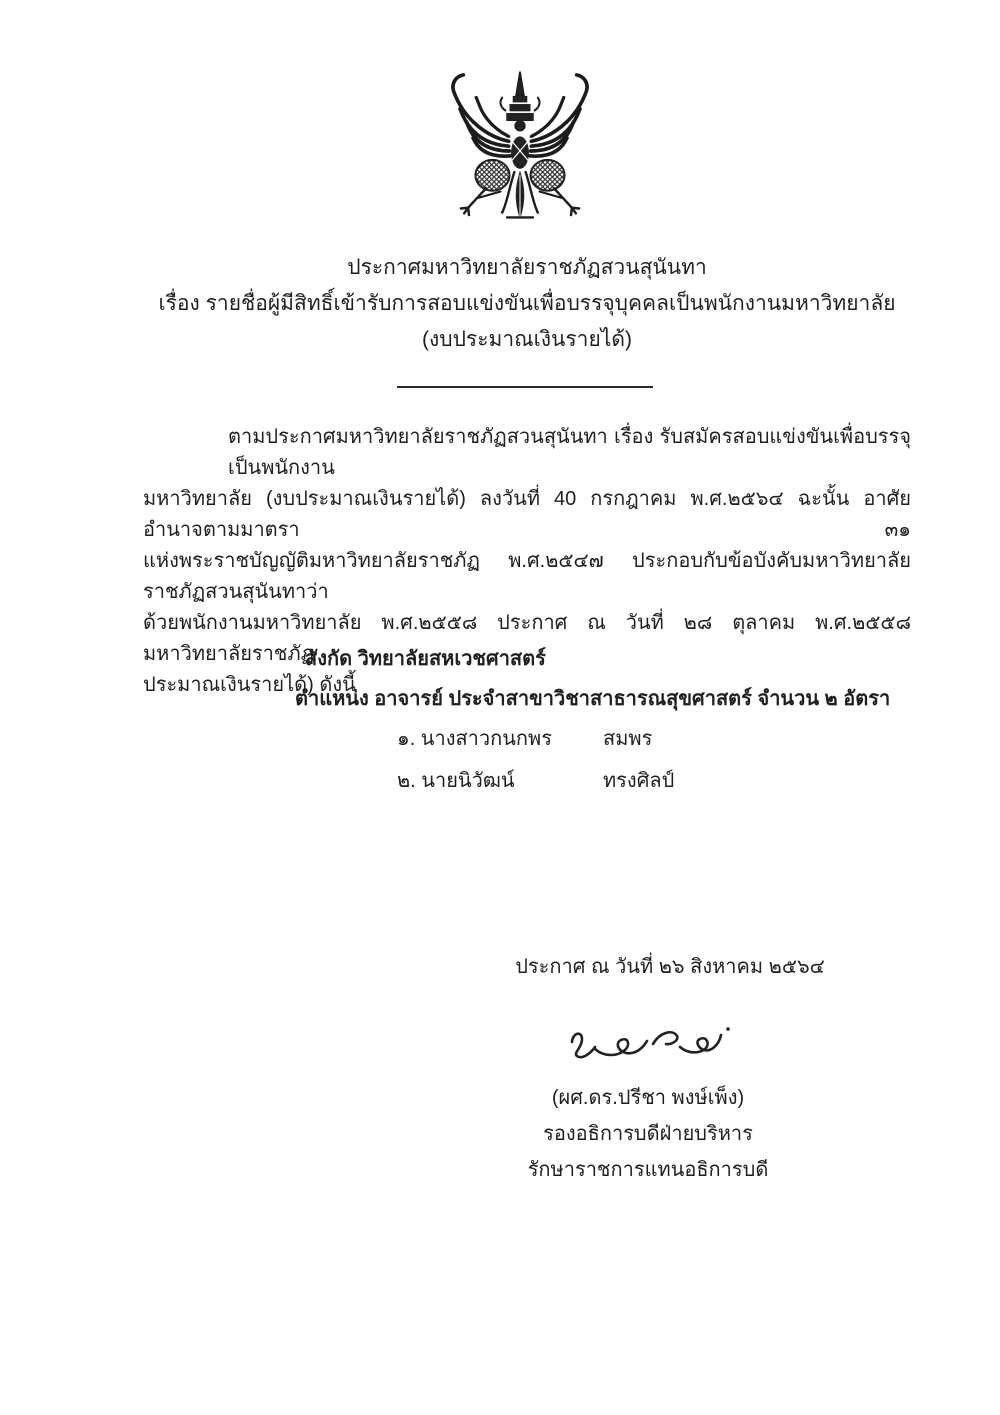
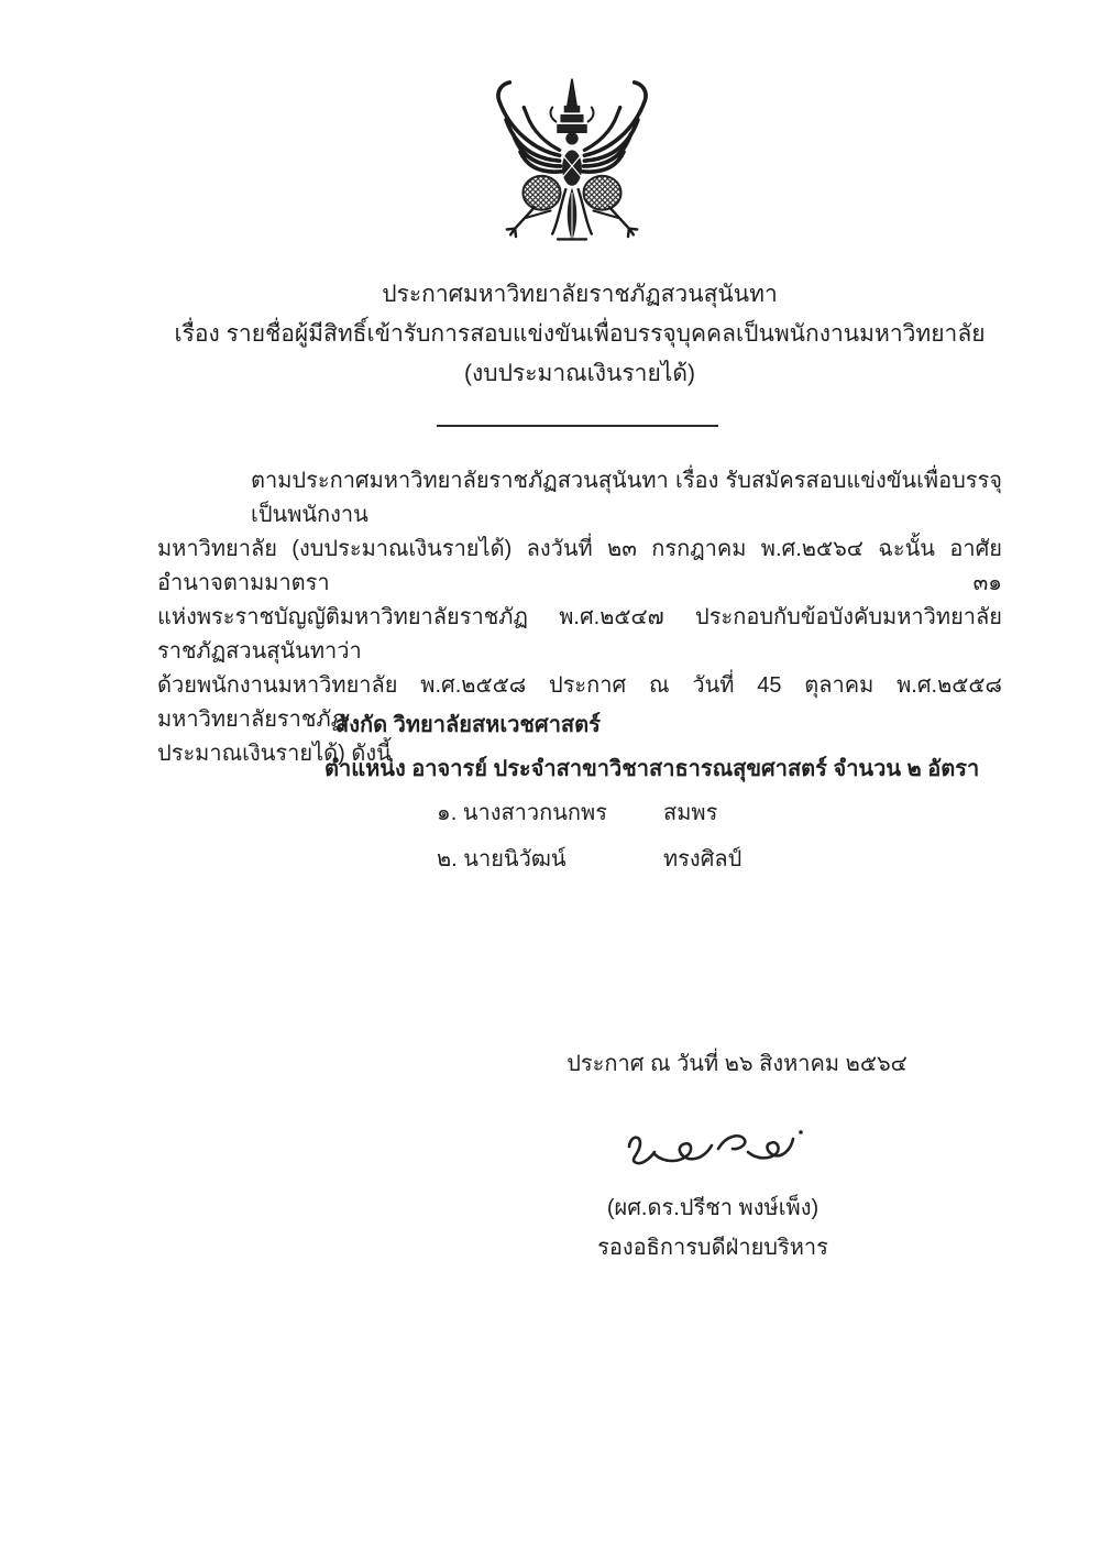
  ประกาศมหาวิทยาลัยราชภัฏสวนสุนันทา
  เรื่อง รายชื่อผู้มีสิทธิ์เข้ารับการสอบแข่งขันเพื่อบรรจุบุคคลเป็นพนักงานมหาวิทยาลัย
  (งบประมาณเงินรายได้)
  ตามประกาศมหาวิทยาลัยราชภัฏสวนสุนันทา เรื่อง รับสมัครสอบแข่งขันเพื่อบรรจุเป็นพนักงาน
- มหาวิทยาลัย (งบประมาณเงินรายได้) ลงวันที่ 40 กรกฎาคม พ.ศ.๒๕๖๔ ฉะนั้น อาศัยอำนาจตามมาตรา ๓๑
+ มหาวิทยาลัย (งบประมาณเงินรายได้) ลงวันที่ ๒๓ กรกฎาคม พ.ศ.๒๕๖๔ ฉะนั้น อาศัยอำนาจตามมาตรา ๓๑
  แห่งพระราชบัญญัติมหาวิทยาลัยราชภัฏ พ.ศ.๒๕๔๗ ประกอบกับข้อบังคับมหาวิทยาลัยราชภัฏสวนสุนันทาว่า
- ด้วยพนักงานมหาวิทยาลัย พ.ศ.๒๕๕๘ ประกาศ ณ วันที่ ๒๘ ตุลาคม พ.ศ.๒๕๕๘ มหาวิทยาลัยราชภัฏ
+ ด้วยพนักงานมหาวิทยาลัย พ.ศ.๒๕๕๘ ประกาศ ณ วันที่ 45 ตุลาคม พ.ศ.๒๕๕๘ มหาวิทยาลัยราชภัฏ
  ประมาณเงินรายได้) ดังนี้
  สังกัด วิทยาลัยสหเวชศาสตร์
  ตำแหน่ง อาจารย์ ประจำสาขาวิชาสาธารณสุขศาสตร์ จำนวน ๒ อัตรา
  ๑. นางสาวกนกพร
  สมพร
  ๒. นายนิวัฒน์
  ทรงศิลป์
  ประกาศ ณ วันที่ ๒๖ สิงหาคม ๒๕๖๔
  (ผศ.ดร.ปรีชา พงษ์เพ็ง)
  รองอธิการบดีฝ่ายบริหาร
- รักษาราชการแทนอธิการบดี
